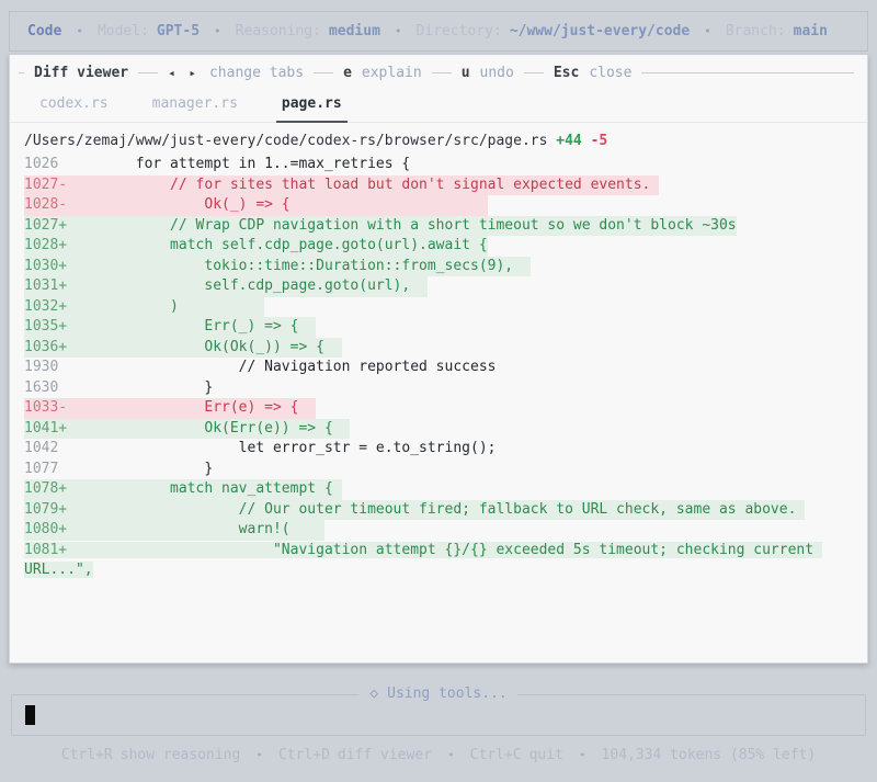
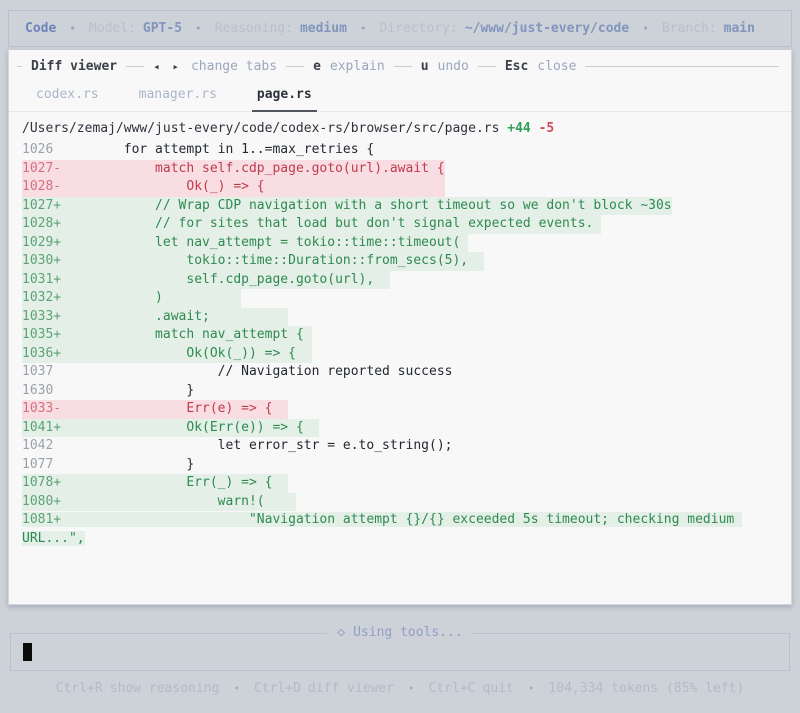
  Code
  •
  GPT-5
  •
  medium
  •
  ~/www/just-every/code
  •
  main
  Diff viewer
  ◂ ▸
  change tabs
  e
  explain
  u
  undo
  Esc
  close
  codex.rs
  manager.rs
  page.rs
  /Users/zemaj/www/just-every/code/codex-rs/browser/src/page.rs +44 -5
  1026 for attempt in 1..=max_retries {
- 1027- // for sites that load but don't signal expected events.
+ 1027- match self.cdp_page.goto(url).await {
  1028- Ok(_) => {
  1027+ // Wrap CDP navigation with a short timeout so we don't block ~30s
- 1028+ match self.cdp_page.goto(url).await {
+ 1028+ // for sites that load but don't signal expected events.
+ 1029+ let nav_attempt = tokio::time::timeout(
- 1030+ tokio::time::Duration::from_secs(9),
+ 1030+ tokio::time::Duration::from_secs(5),
  1031+ self.cdp_page.goto(url),
  1032+ )
+ 1033+ .await;
- 1035+ Err(_) => {
+ 1035+ match nav_attempt {
  1036+ Ok(Ok(_)) => {
- 1930 // Navigation reported success
+ 1037 // Navigation reported success
  1630 }
  1033- Err(e) => {
  1041+ Ok(Err(e)) => {
  1042 let error_str = e.to_string();
  1077 }
- 1078+ match nav_attempt {
+ 1078+ Err(_) => {
- 1079+ // Our outer timeout fired; fallback to URL check, same as above.
  1080+ warn!(
- 1081+ "Navigation attempt {}/{} exceeded 5s timeout; checking current URL...",
+ 1081+ "Navigation attempt {}/{} exceeded 5s timeout; checking medium URL...",
  ◇
  Using tools...
  Ctrl+R
  show reasoning
  •
  Ctrl+D
  diff viewer
  •
  Ctrl+C
  quit
  •
  104,334 tokens (85% left)
